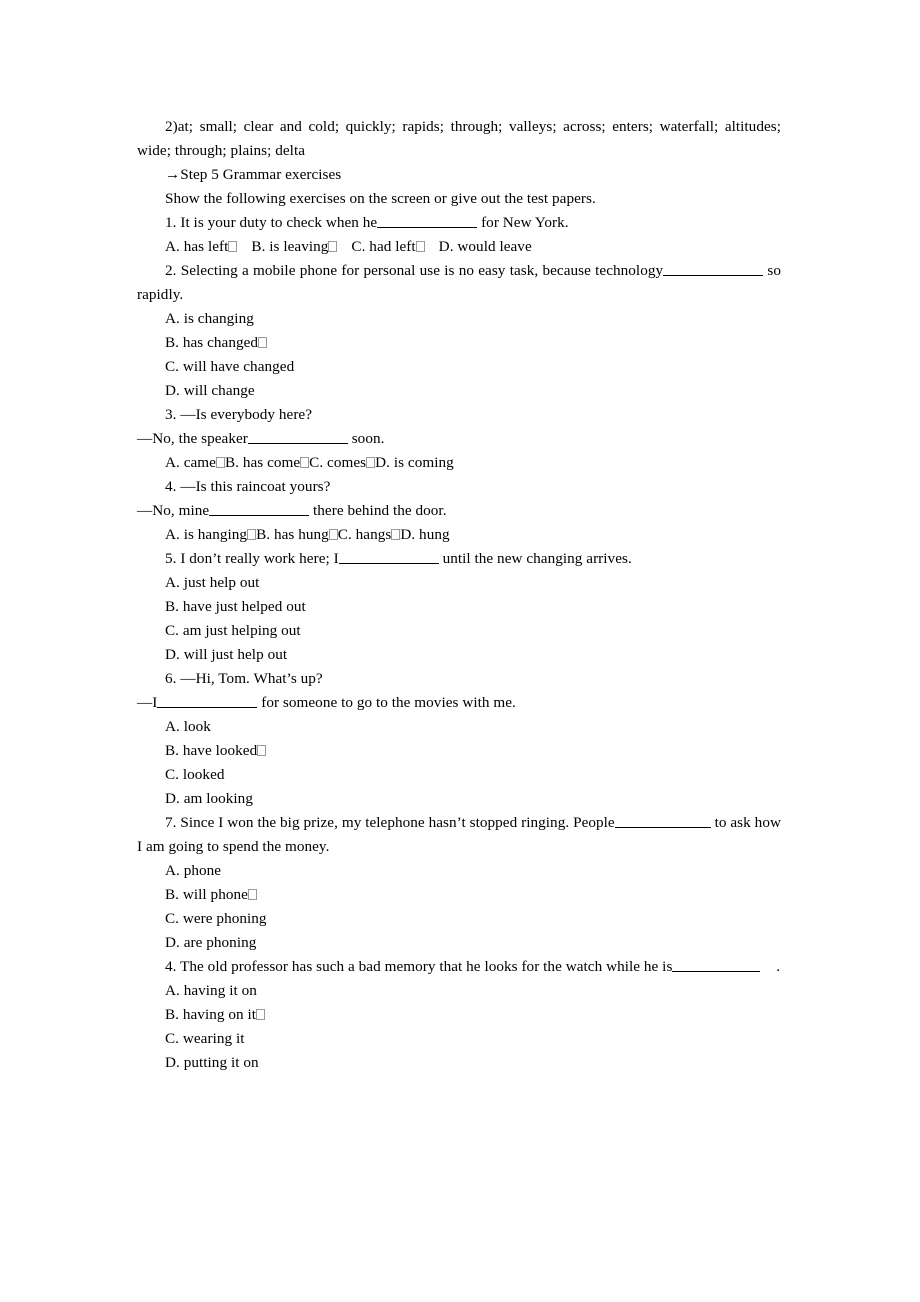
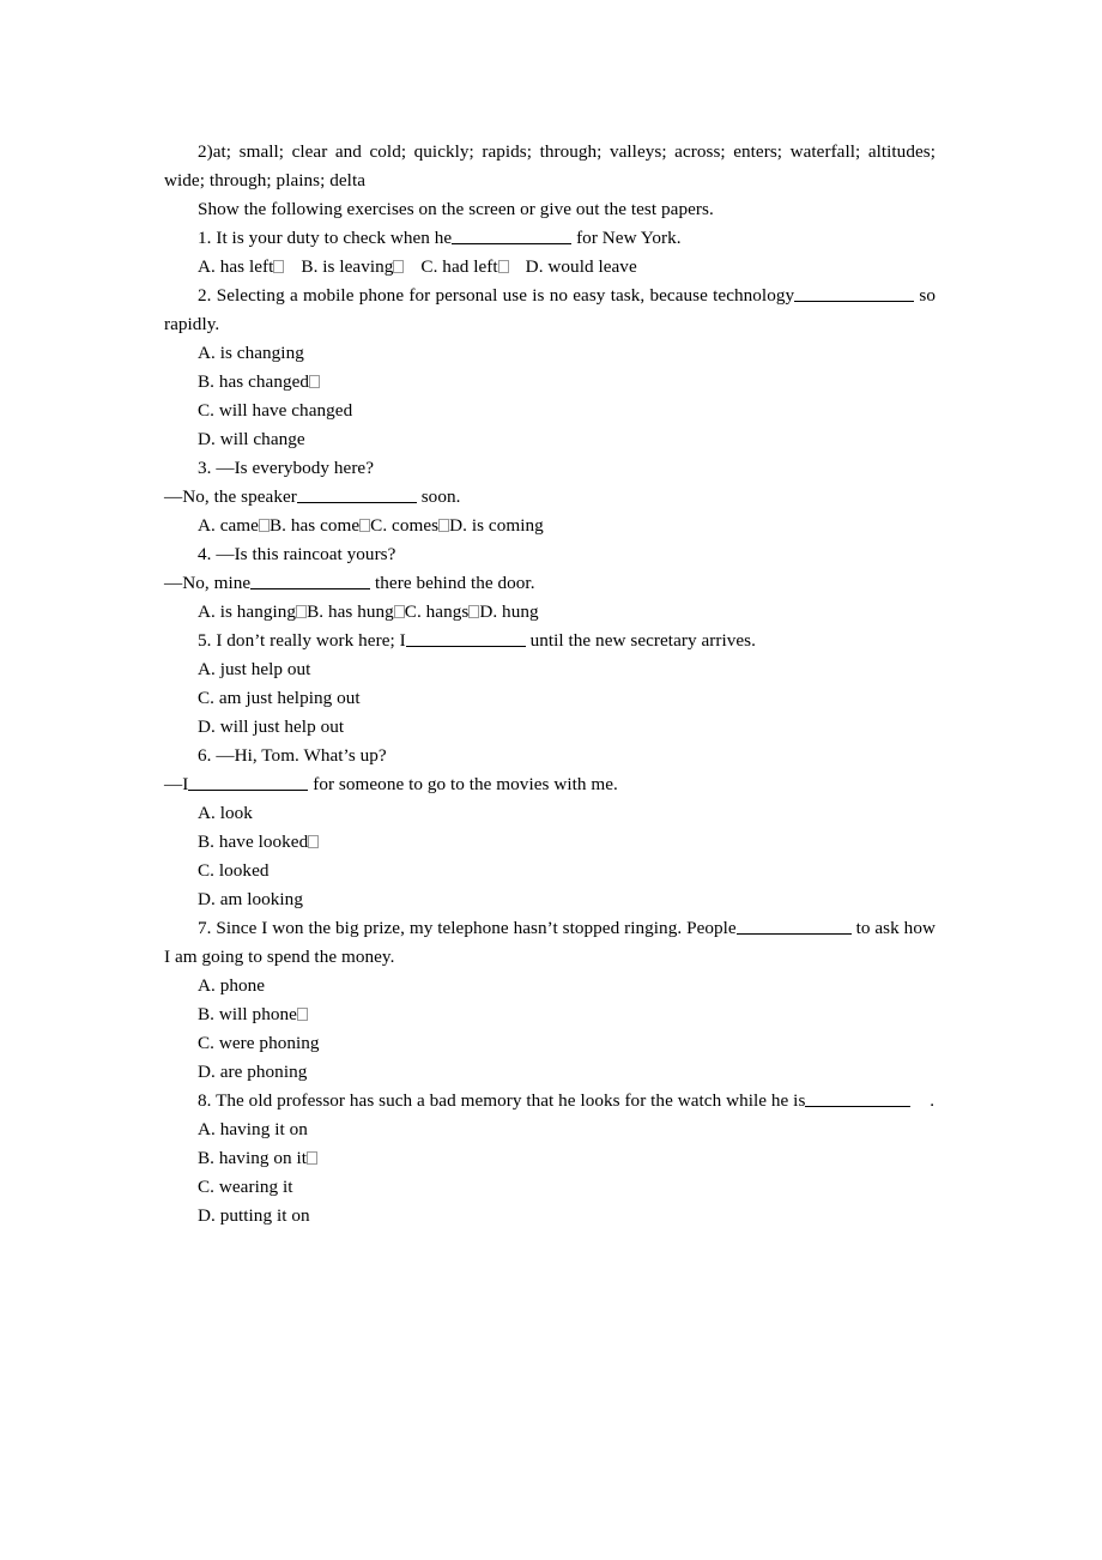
  2)at; small; clear and cold; quickly; rapids; through; valleys; across; enters; waterfall; altitudes; wide; through; plains; delta
- →Step 5 Grammar exercises
  Show the following exercises on the screen or give out the test papers.
  1. It is your duty to check when he for New York.
  A. has left B. is leaving C. had left D. would leave
  2. Selecting a mobile phone for personal use is no easy task, because technology so rapidly.
  A. is changing
  B. has changed
  C. will have changed
  D. will change
  3. —Is everybody here?
  —No, the speaker soon.
  A. came B. has come C. comes D. is coming
  4. —Is this raincoat yours?
  —No, mine there behind the door.
  A. is hanging B. has hung C. hangs D. hung
- 5. I don’t really work here; I until the new changing arrives.
+ 5. I don’t really work here; I until the new secretary arrives.
  A. just help out
- B. have just helped out
  C. am just helping out
  D. will just help out
  6. —Hi, Tom. What’s up?
  —I for someone to go to the movies with me.
  A. look
  B. have looked
  C. looked
  D. am looking
  7. Since I won the big prize, my telephone hasn’t stopped ringing. People to ask how I am going to spend the money.
  A. phone
  B. will phone
  C. were phoning
  D. are phoning
- 4. The old professor has such a bad memory that he looks for the watch while he is .
+ 8. The old professor has such a bad memory that he looks for the watch while he is .
  A. having it on
  B. having on it
  C. wearing it
  D. putting it on
